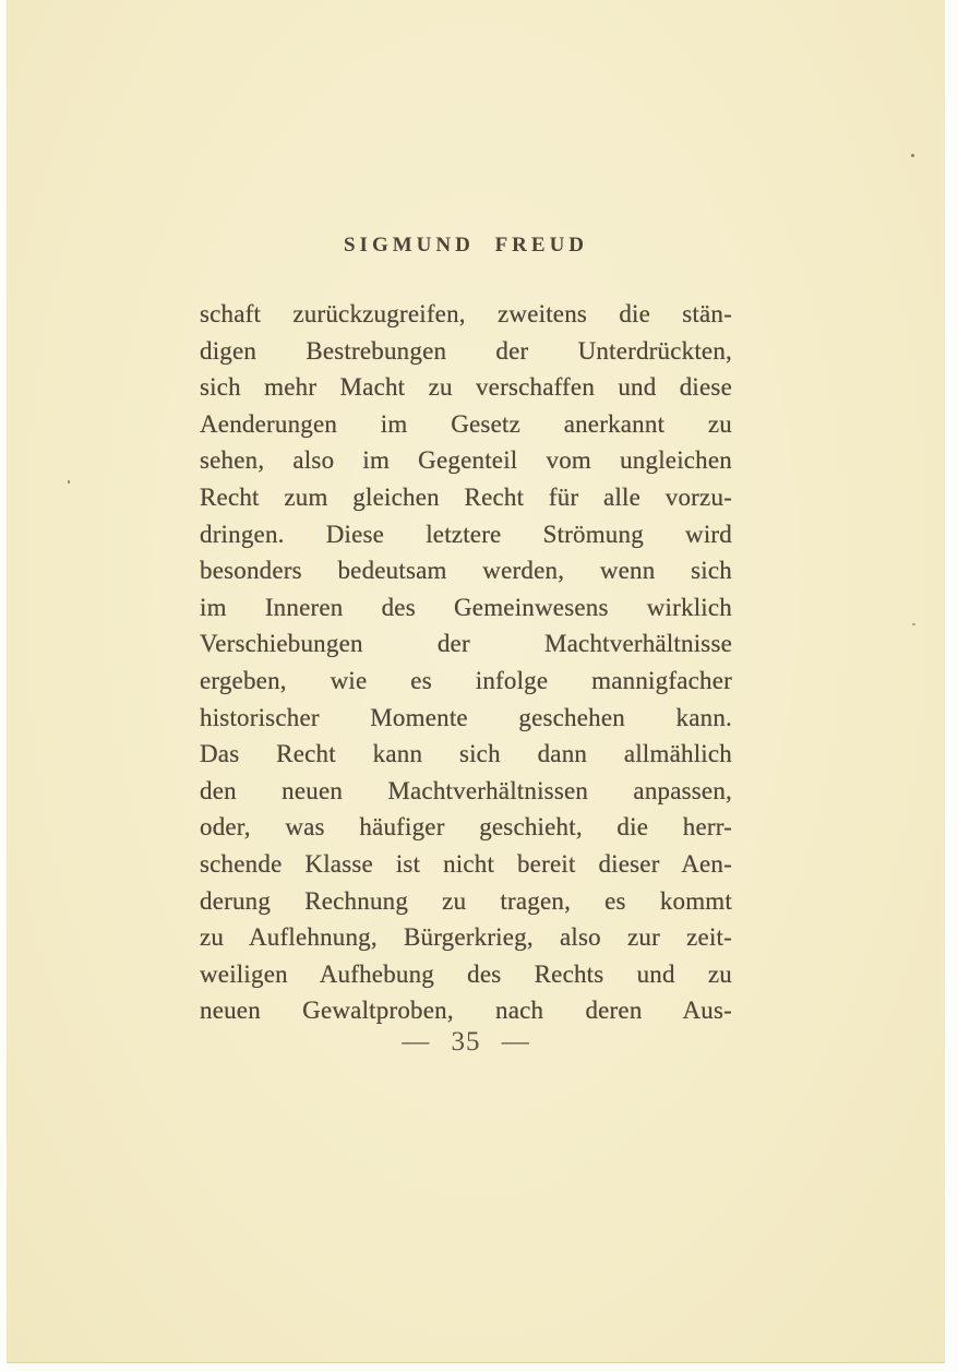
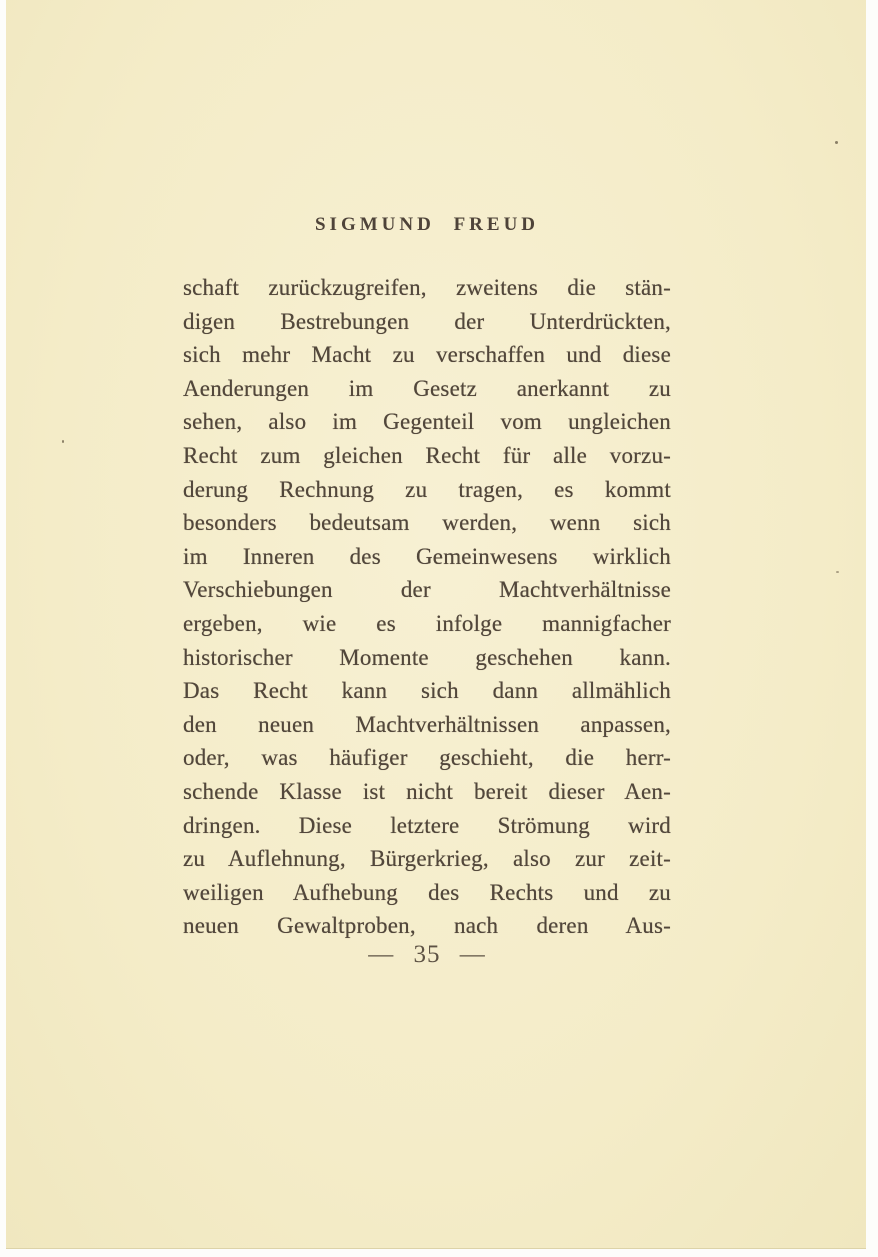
  SIGMUND FREUD
  schaft zurückzugreifen, zweitens die stän-
  digen Bestrebungen der Unterdrückten,
  sich mehr Macht zu verschaffen und diese
  Aenderungen im Gesetz anerkannt zu
  sehen, also im Gegenteil vom ungleichen
  Recht zum gleichen Recht für alle vorzu-
- dringen. Diese letztere Strömung wird
+ derung Rechnung zu tragen, es kommt
  besonders bedeutsam werden, wenn sich
  im Inneren des Gemeinwesens wirklich
  Verschiebungen der Machtverhältnisse
  ergeben, wie es infolge mannigfacher
  historischer Momente geschehen kann.
  Das Recht kann sich dann allmählich
  den neuen Machtverhältnissen anpassen,
  oder, was häufiger geschieht, die herr-
  schende Klasse ist nicht bereit dieser Aen-
- derung Rechnung zu tragen, es kommt
+ dringen. Diese letztere Strömung wird
  zu Auflehnung, Bürgerkrieg, also zur zeit-
  weiligen Aufhebung des Rechts und zu
  neuen Gewaltproben, nach deren Aus-
  — 35 —
